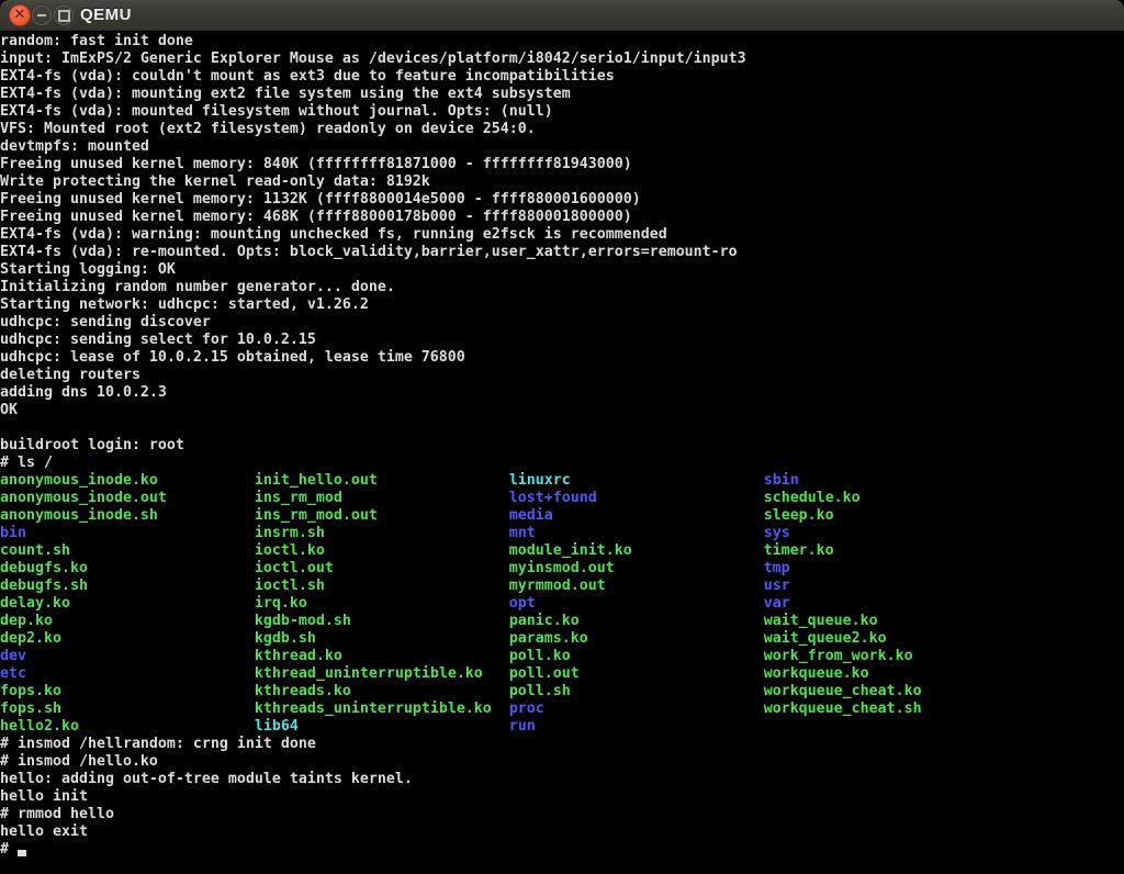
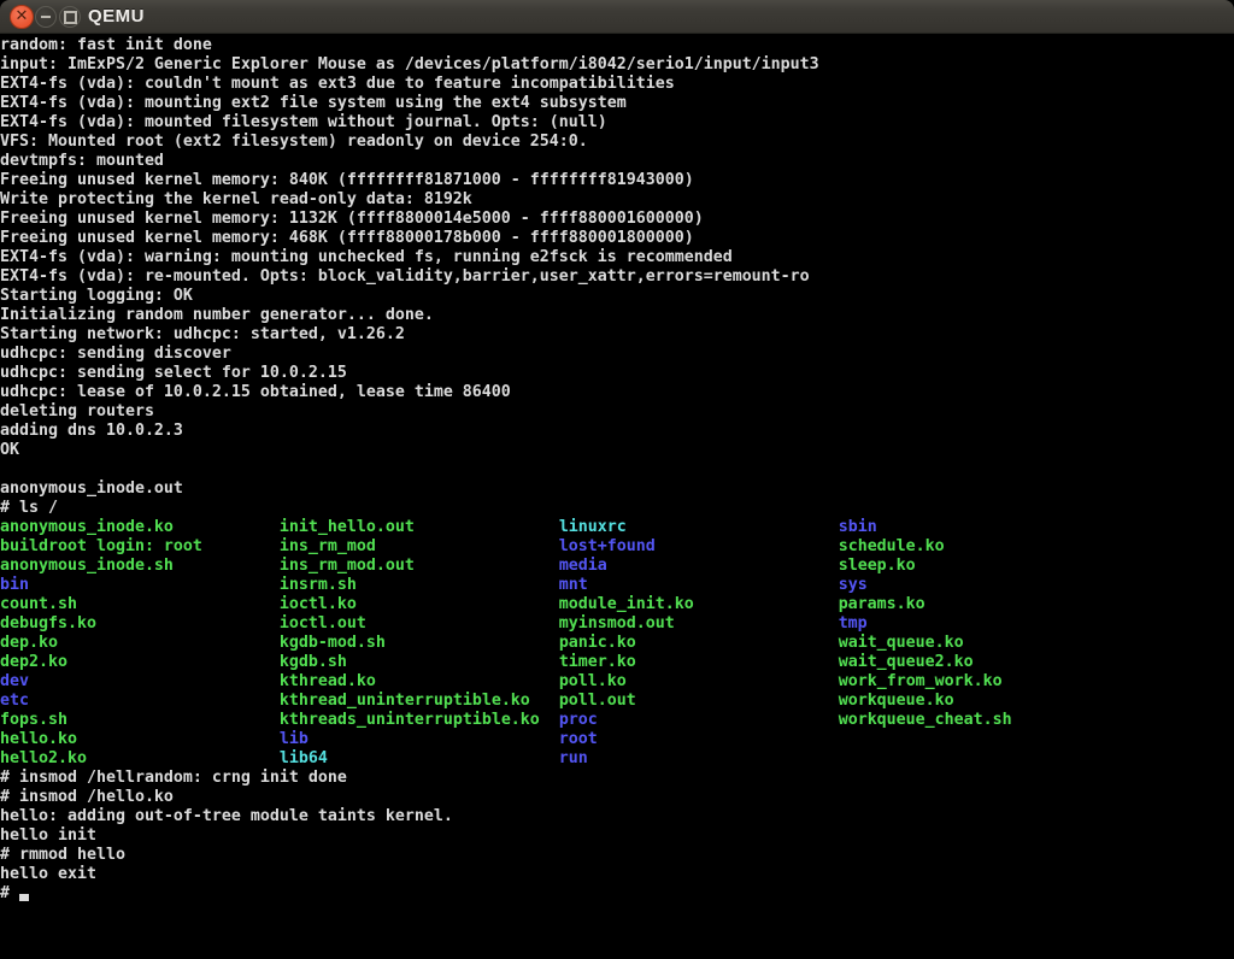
  ✕
  QEMU
  random: fast init done
  input: ImExPS/2 Generic Explorer Mouse as /devices/platform/i8042/serio1/input/input3
  EXT4-fs (vda): couldn't mount as ext3 due to feature incompatibilities
  EXT4-fs (vda): mounting ext2 file system using the ext4 subsystem
  EXT4-fs (vda): mounted filesystem without journal. Opts: (null)
  VFS: Mounted root (ext2 filesystem) readonly on device 254:0.
  devtmpfs: mounted
  Freeing unused kernel memory: 840K (ffffffff81871000 - ffffffff81943000)
  Write protecting the kernel read-only data: 8192k
  Freeing unused kernel memory: 1132K (ffff8800014e5000 - ffff880001600000)
  Freeing unused kernel memory: 468K (ffff88000178b000 - ffff880001800000)
  EXT4-fs (vda): warning: mounting unchecked fs, running e2fsck is recommended
  EXT4-fs (vda): re-mounted. Opts: block_validity,barrier,user_xattr,errors=remount-ro
  Starting logging: OK
  Initializing random number generator... done.
  Starting network: udhcpc: started, v1.26.2
  udhcpc: sending discover
  udhcpc: sending select for 10.0.2.15
- udhcpc: lease of 10.0.2.15 obtained, lease time 76800
+ udhcpc: lease of 10.0.2.15 obtained, lease time 86400
  deleting routers
  adding dns 10.0.2.3
  OK
- buildroot login: root
+ anonymous_inode.out
  # ls /
  anonymous_inode.ko init_hello.out linuxrc sbin
- anonymous_inode.out ins_rm_mod lost+found schedule.ko
+ buildroot login: root ins_rm_mod lost+found schedule.ko
  anonymous_inode.sh ins_rm_mod.out media sleep.ko
  bin insrm.sh mnt sys
- count.sh ioctl.ko module_init.ko timer.ko
+ count.sh ioctl.ko module_init.ko params.ko
  debugfs.ko ioctl.out myinsmod.out tmp
- debugfs.sh ioctl.sh myrmmod.out usr
- delay.ko irq.ko opt var
  dep.ko kgdb-mod.sh panic.ko wait_queue.ko
- dep2.ko kgdb.sh params.ko wait_queue2.ko
+ dep2.ko kgdb.sh timer.ko wait_queue2.ko
  dev kthread.ko poll.ko work_from_work.ko
  etc kthread_uninterruptible.ko poll.out workqueue.ko
- fops.ko kthreads.ko poll.sh workqueue_cheat.ko
  fops.sh kthreads_uninterruptible.ko proc workqueue_cheat.sh
+ hello.ko lib root
  hello2.ko lib64 run
  # insmod /hellrandom: crng init done
  # insmod /hello.ko
  hello: adding out-of-tree module taints kernel.
  hello init
  # rmmod hello
  hello exit
  #
